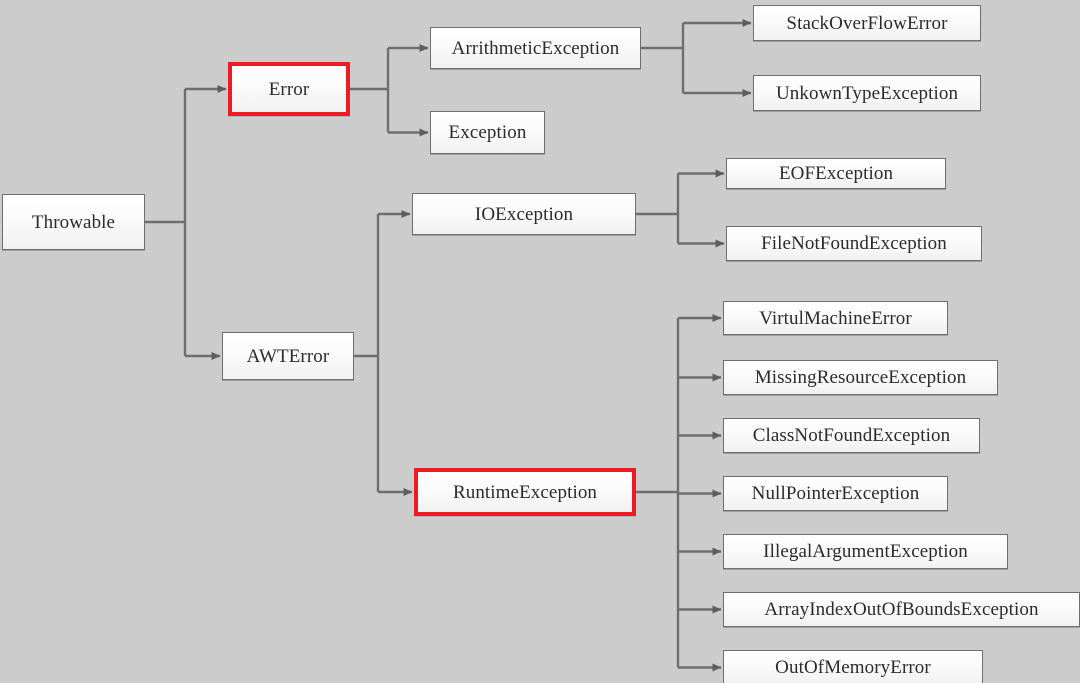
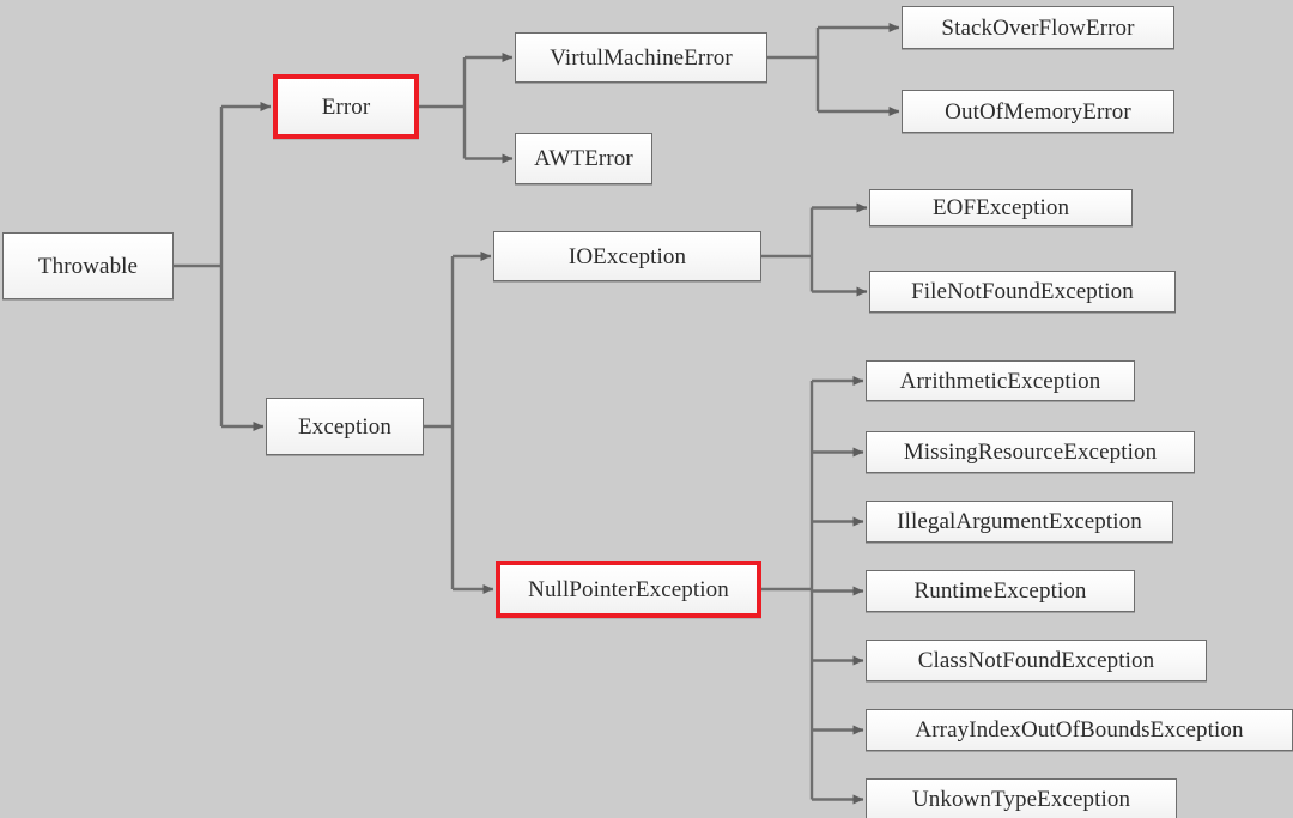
  Throwable
  Error
- AWTError
+ Exception
- ArrithmeticException
+ VirtulMachineError
- Exception
+ AWTError
  IOException
- RuntimeException
+ NullPointerException
  StackOverFlowError
- UnkownTypeException
+ OutOfMemoryError
  EOFException
  FileNotFoundException
- VirtulMachineError
+ ArrithmeticException
  MissingResourceException
- ClassNotFoundException
+ IllegalArgumentException
- NullPointerException
+ RuntimeException
- IllegalArgumentException
+ ClassNotFoundException
  ArrayIndexOutOfBoundsException
- OutOfMemoryError
+ UnkownTypeException
